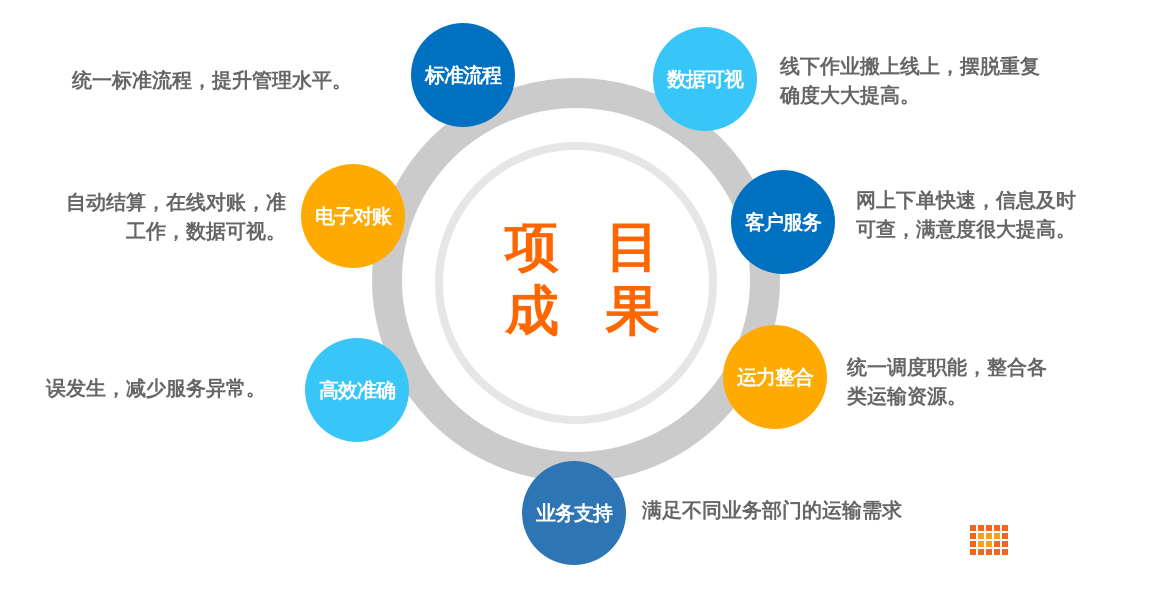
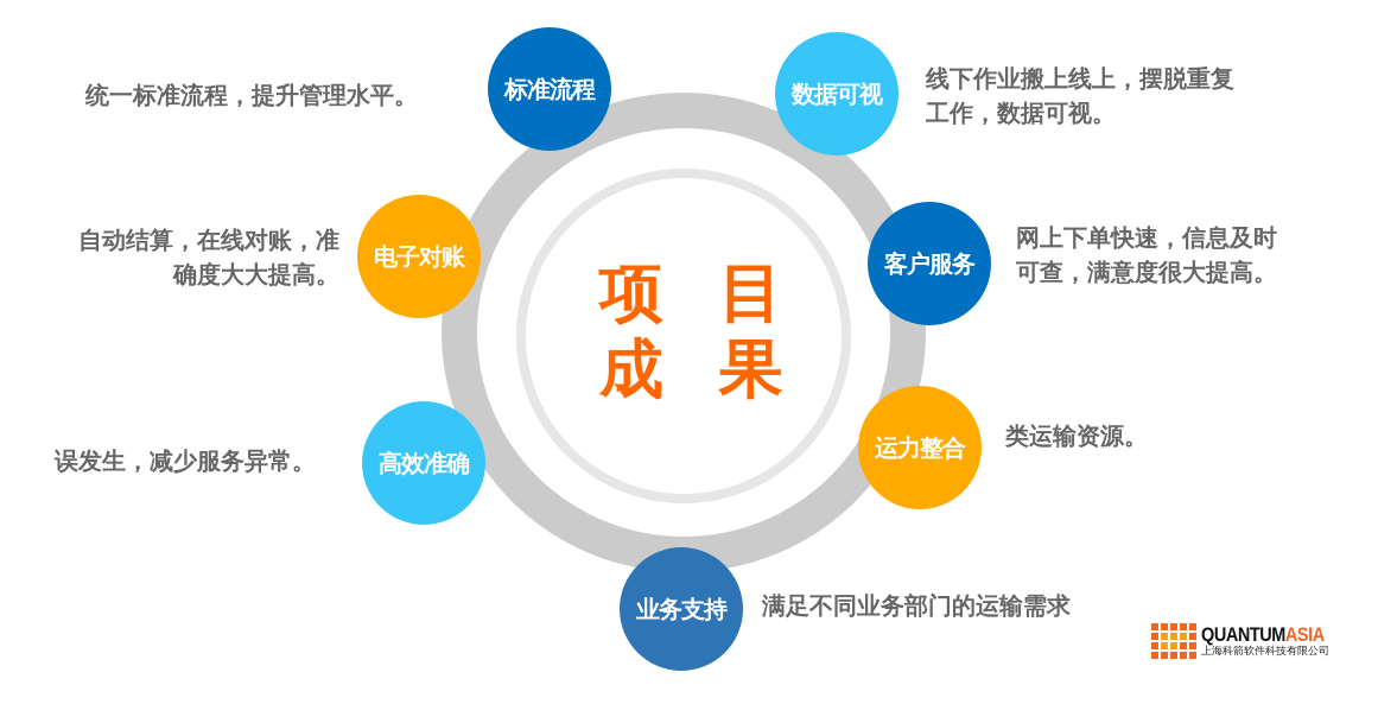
  项 目
  成 果
  标准流程
  统一标准流程，提升管理水平。
  数据可视
  线下作业搬上线上，摆脱重复
- 确度大大提高。
+ 工作，数据可视。
  客户服务
  网上下单快速，信息及时
  可查，满意度很大提高。
  运力整合
- 统一调度职能，整合各
  类运输资源。
  业务支持
  满足不同业务部门的运输需求
  高效准确
  误发生，减少服务异常。
  电子对账
  自动结算，在线对账，准
- 工作，数据可视。
+ 确度大大提高。
+ QUANTUMASIA
+ 上海科箭软件科技有限公司
